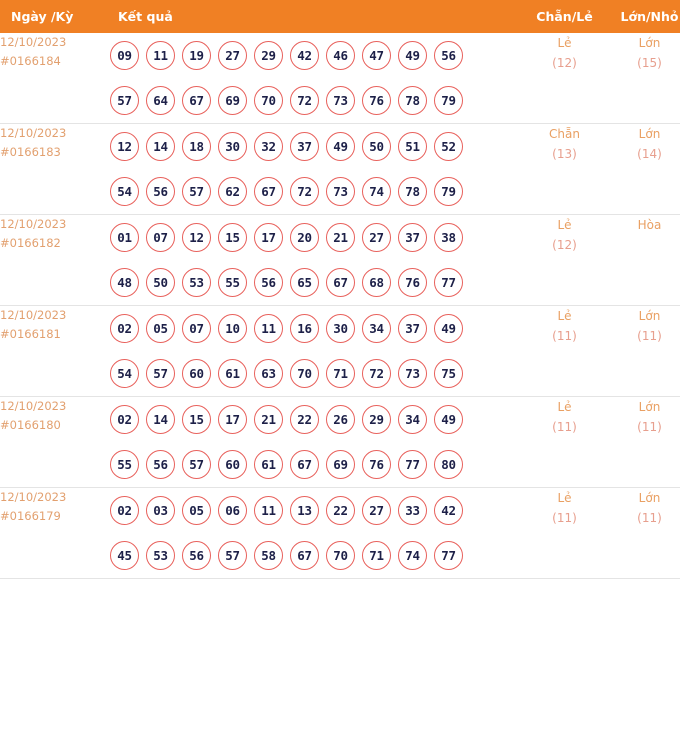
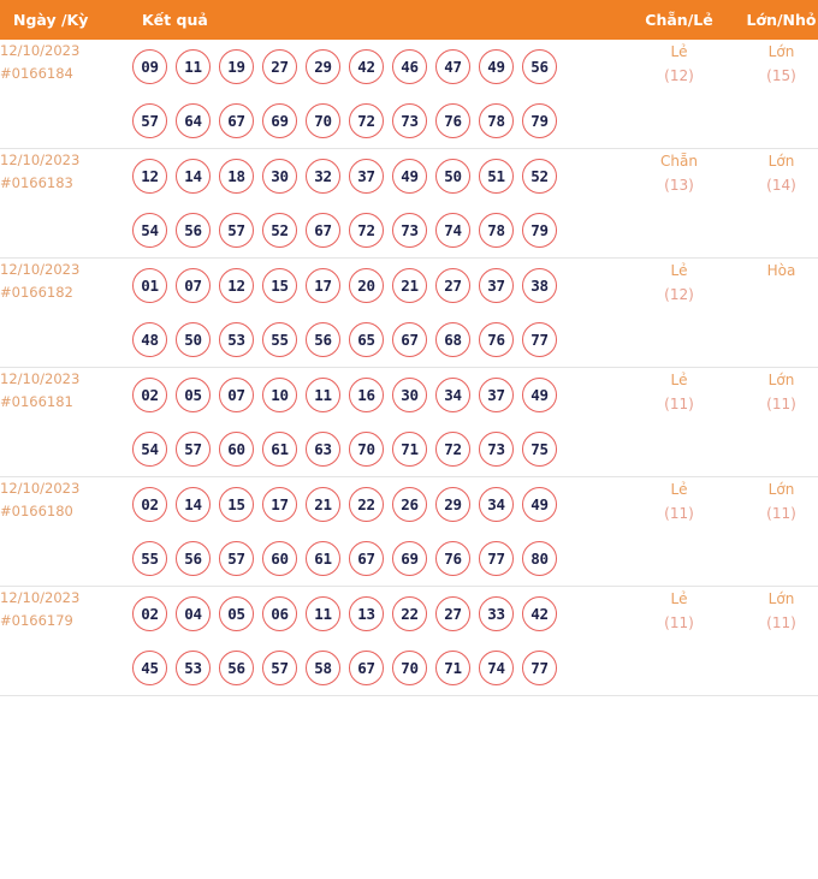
  Ngày /Kỳ	Kết quả	Chẵn/Lẻ	Lớn/Nhỏ
  12/10/2023#0166184	09 11 19 27 29 42 46 47 49 5657 64 67 69 70 72 73 76 78 79	Lẻ(12)	Lớn(15)
- 12/10/2023#0166183	12 14 18 30 32 37 49 50 51 5254 56 57 62 67 72 73 74 78 79	Chẵn(13)	Lớn(14)
+ 12/10/2023#0166183	12 14 18 30 32 37 49 50 51 5254 56 57 52 67 72 73 74 78 79	Chẵn(13)	Lớn(14)
  12/10/2023#0166182	01 07 12 15 17 20 21 27 37 3848 50 53 55 56 65 67 68 76 77	Lẻ(12)	Hòa
  12/10/2023#0166181	02 05 07 10 11 16 30 34 37 4954 57 60 61 63 70 71 72 73 75	Lẻ(11)	Lớn(11)
  12/10/2023#0166180	02 14 15 17 21 22 26 29 34 4955 56 57 60 61 67 69 76 77 80	Lẻ(11)	Lớn(11)
- 12/10/2023#0166179	02 03 05 06 11 13 22 27 33 4245 53 56 57 58 67 70 71 74 77	Lẻ(11)	Lớn(11)
+ 12/10/2023#0166179	02 04 05 06 11 13 22 27 33 4245 53 56 57 58 67 70 71 74 77	Lẻ(11)	Lớn(11)
